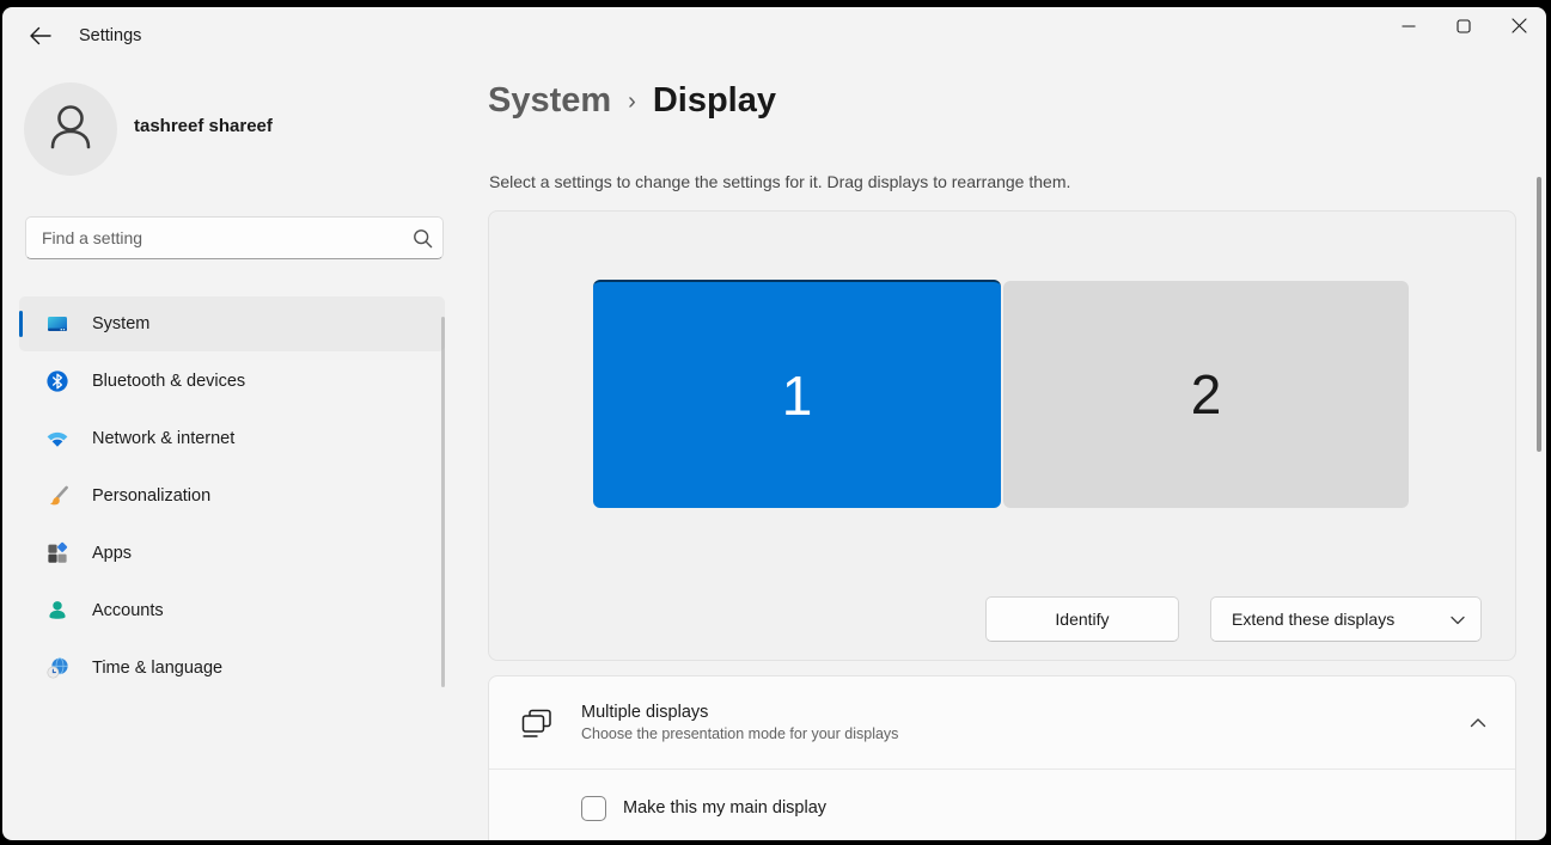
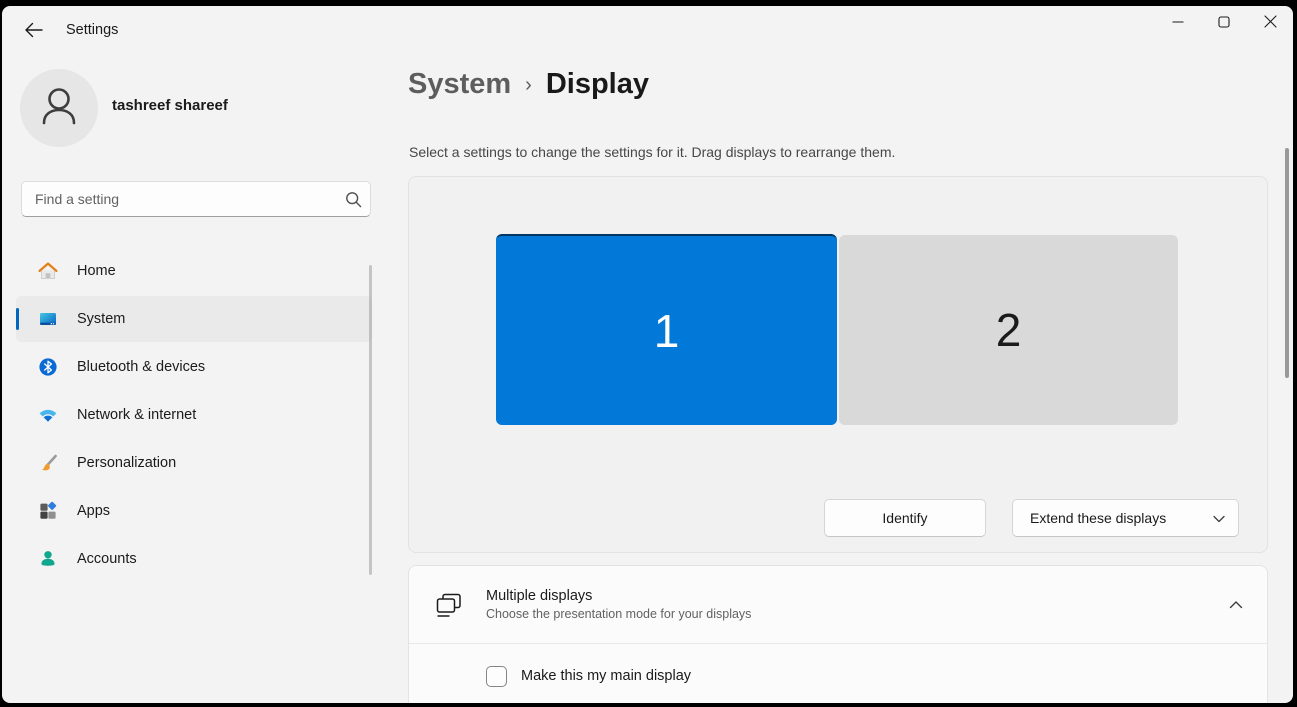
  Settings
  tashreef shareef
  Find a setting
+ Home
  System
  Bluetooth & devices
  Network & internet
  Personalization
  Apps
  Accounts
- Time & language
  System
  ›
  Display
  Select a settings to change the settings for it. Drag displays to rearrange them.
  1
  2
  Identify
  Extend these displays
  Multiple displays
  Choose the presentation mode for your displays
  Make this my main display
